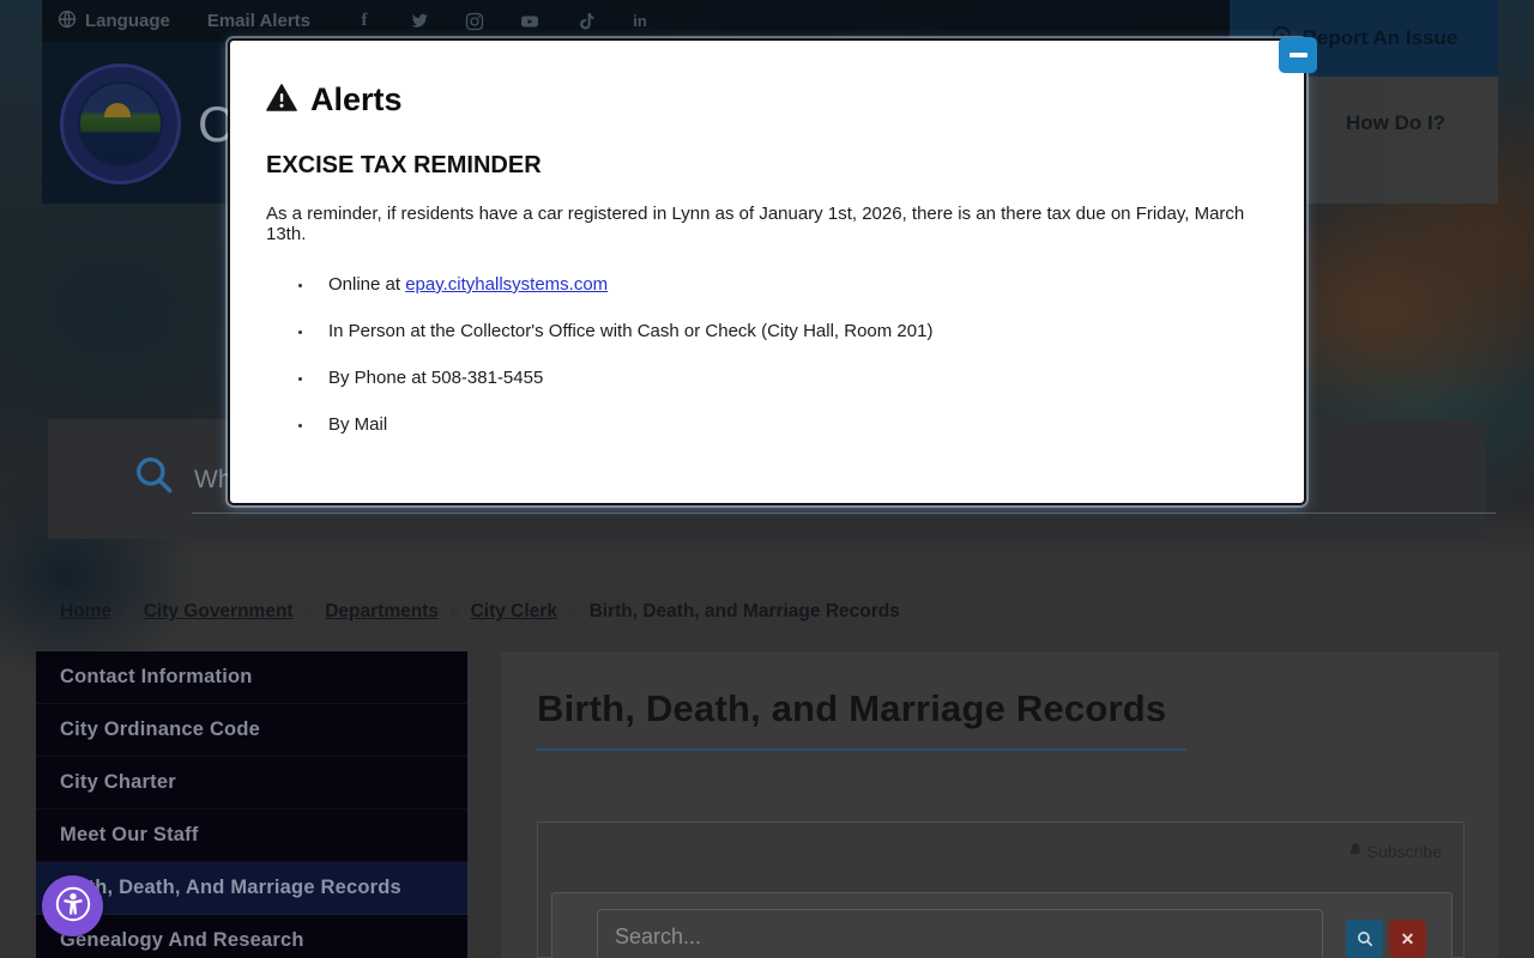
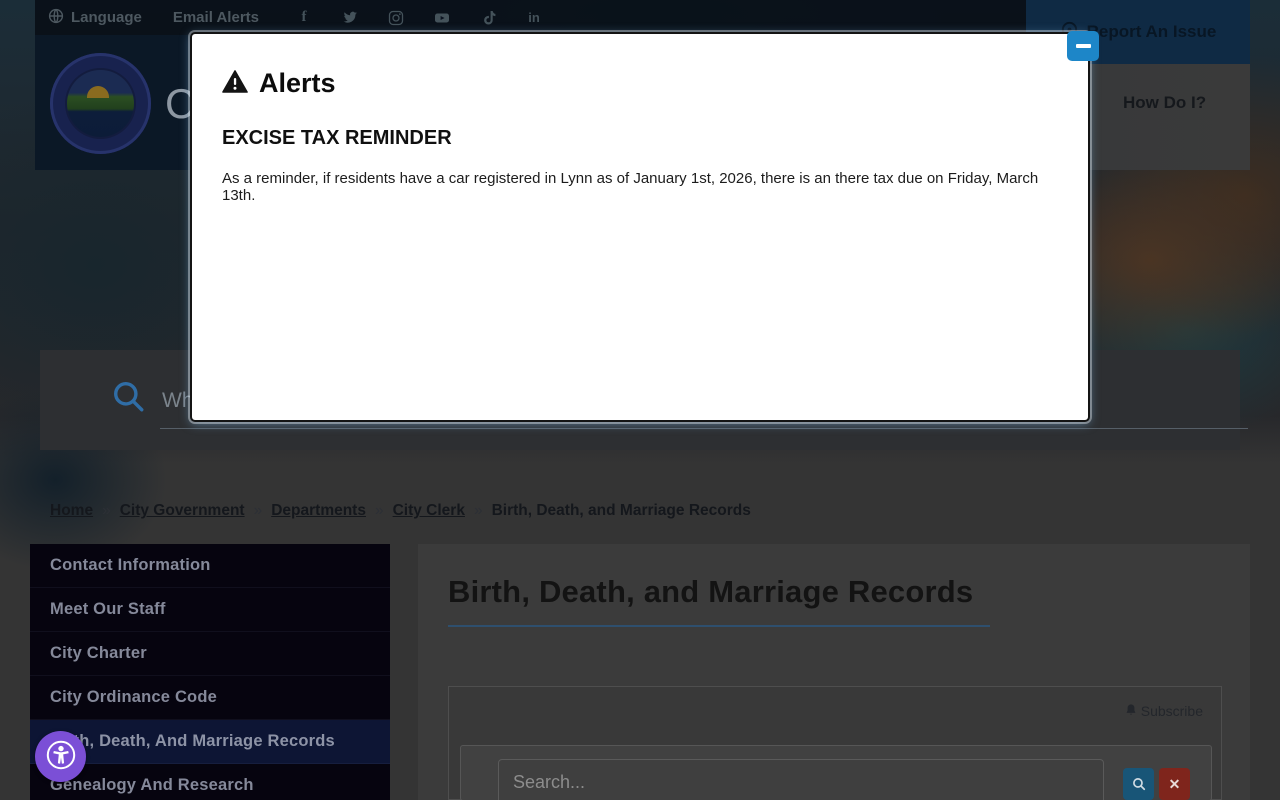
  Language
  Email Alerts
  f
  in
  eport An Issue
  C
  How Do I?
  City Government
  Departments
  City Clerk
  Birth, Death, and Marriage Records
  Contact Information
- City Ordinance Code
+ Meet Our Staff
  City Charter
- Meet Our Staff
+ City Ordinance Code
  h, Death, And Marriage Records
  Genealogy And Research
  Birth, Death, and Marriage Records
  Search...
  ✕
  Alerts
  EXCISE TAX REMINDER
  As a reminder, if residents have a car registered in Lynn as of January 1st, 2026, there is an there tax due on Friday, March 13th.
- Online at epay.cityhallsystems.com
- In Person at the Collector's Office with Cash or Check (City Hall, Room 201)
- By Phone at 508-381-5455
- By Mail
